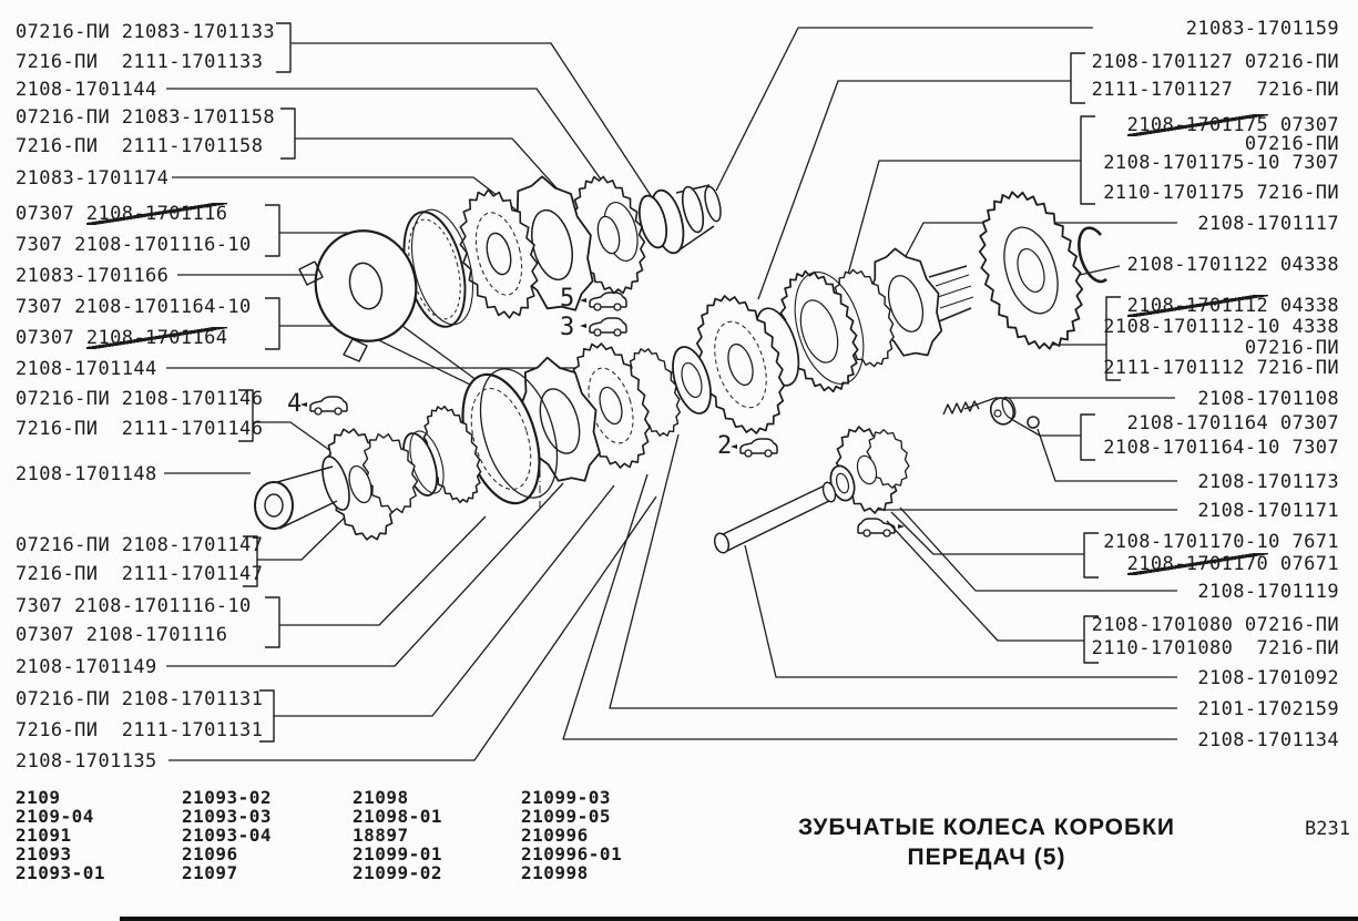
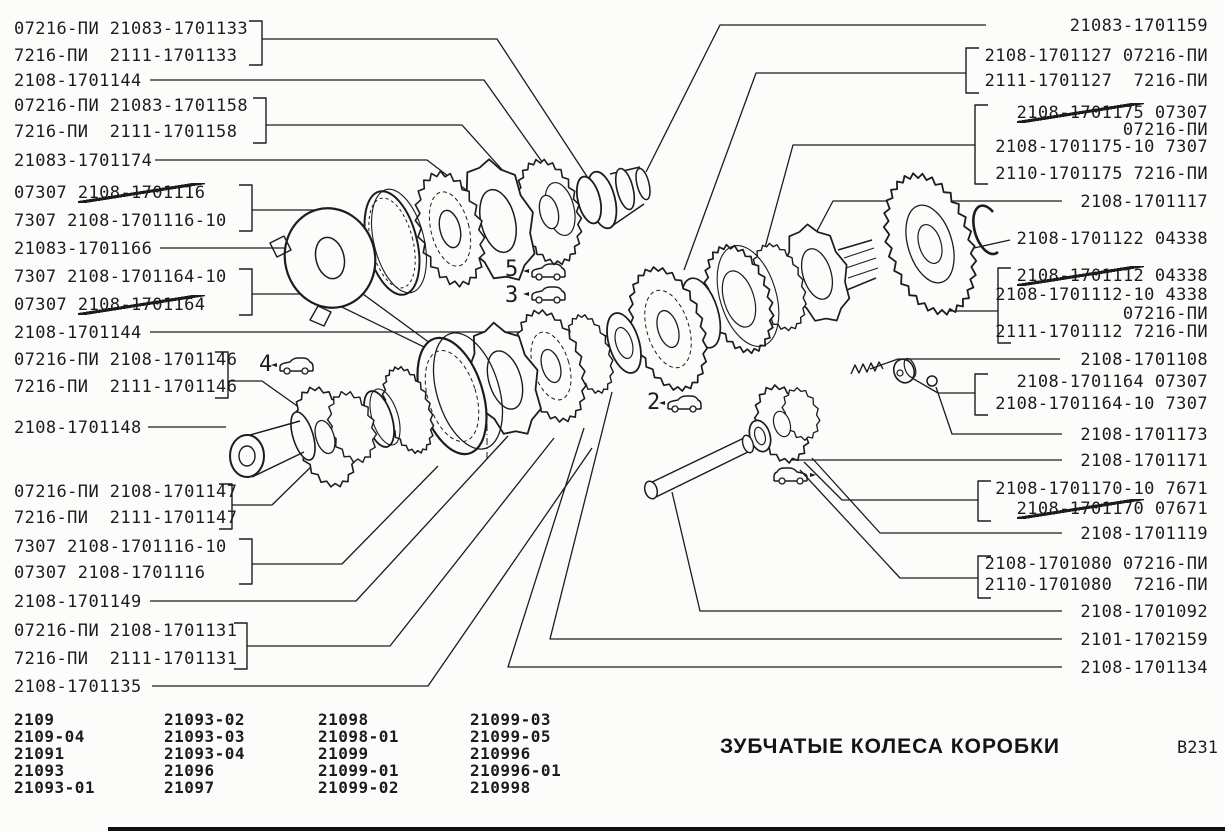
  07216-ПИ 21083-1701133
  7216-ПИ 2111-1701133
  2108-1701144
  07216-ПИ 21083-1701158
  7216-ПИ 2111-1701158
  21083-1701174
  07307 2108-1701116
  7307 2108-1701116-10
  21083-1701166
  7307 2108-1701164-10
  07307 2108-1701164
  2108-1701144
  07216-ПИ 2108-1701146
  7216-ПИ 2111-1701146
  2108-1701148
  07216-ПИ 2108-1701147
  7216-ПИ 2111-1701147
  7307 2108-1701116-10
  07307 2108-1701116
  2108-1701149
  07216-ПИ 2108-1701131
  7216-ПИ 2111-1701131
  2108-1701135
  21083-1701159
  2108-1701127 07216-ПИ
  2111-1701127 7216-ПИ
  2108-1701175 07307
  07216-ПИ
  2108-1701175-10 7307
  2110-1701175 7216-ПИ
  2108-1701117
  2108-1701122 04338
  2108-1701112 04338
  2108-1701112-10 4338
  07216-ПИ
  2111-1701112 7216-ПИ
  2108-1701108
  2108-1701164 07307
  2108-1701164-10 7307
  2108-1701173
  2108-1701171
  2108-1701170-10 7671
  2108-1701170 07671
  2108-1701119
  2108-1701080 07216-ПИ
  2110-1701080 7216-ПИ
  2108-1701092
  2101-1702159
  2108-1701134
  5
  3
  4
  2
  2109
  2109-04
  21091
  21093
  21093-01
  21093-02
  21093-03
  21093-04
  21096
  21097
  21098
  21098-01
- 18897
+ 21099
  21099-01
  21099-02
  21099-03
  21099-05
  210996
  210996-01
  210998
  ЗУБЧАТЫЕ КОЛЕСА КОРОБКИ
- ПЕРЕДАЧ (5)
  B231
